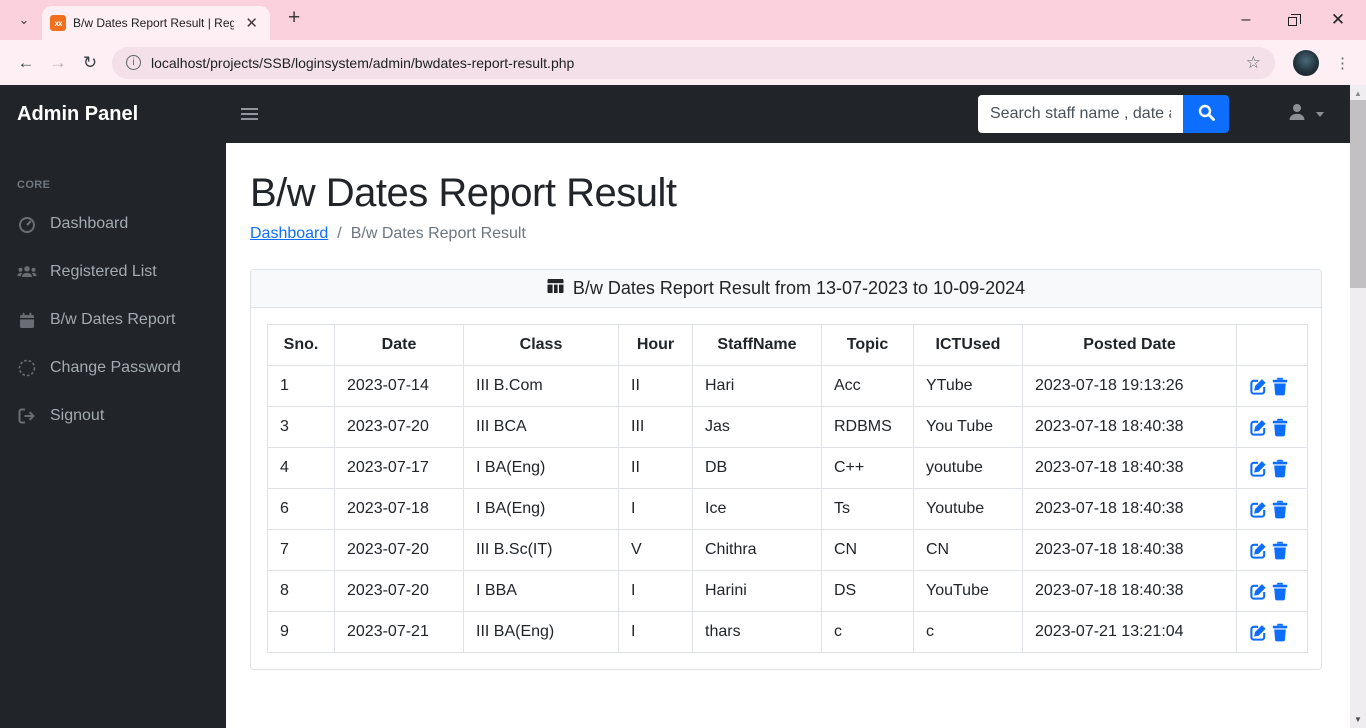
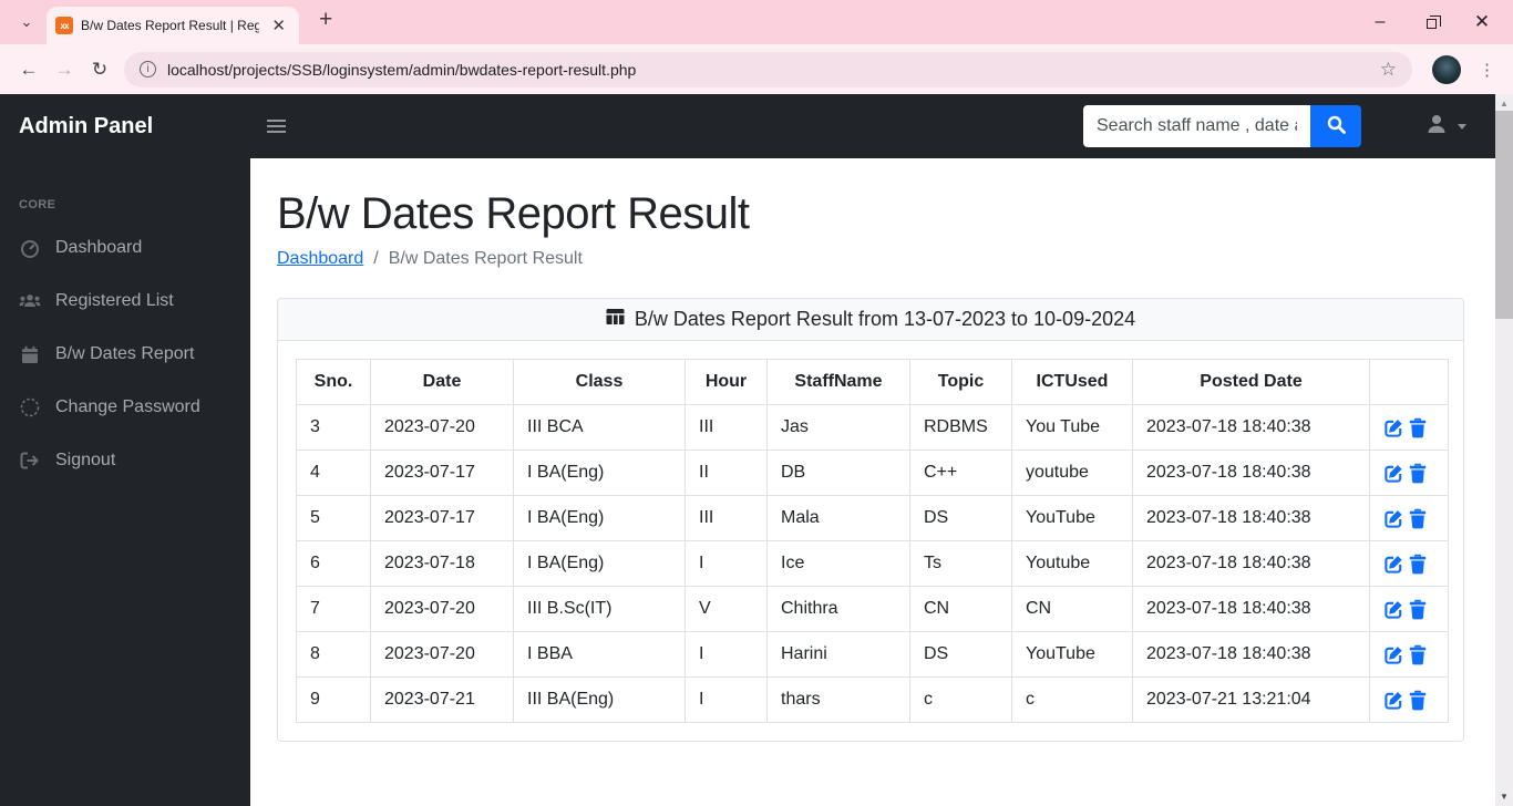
  ⌄
  xx
  B/w Dates Report Result | Reg
  ✕
  +
  –
  ✕
  ←
  →
  ↻
  i
  localhost/projects/SSB/loginsystem/admin/bwdates-report-result.php
  ☆
  ⋮
  Admin Panel
  Search staff name , date
  CORE
  Dashboard
  Registered List
  B/w Dates Report
  Change Password
  Signout
  B/w Dates Report Result
  Dashboard
  /
  B/w Dates Report Result
  B/w Dates Report Result from 13-07-2023 to 10-09-2024
  Sno.	Date	Class	Hour	StaffName	Topic	ICTUsed	Posted Date
- 1	2023-07-14	III B.Com	II	Hari	Acc	YTube	2023-07-18 19:13:26
  3	2023-07-20	III BCA	III	Jas	RDBMS	You Tube	2023-07-18 18:40:38
  4	2023-07-17	I BA(Eng)	II	DB	C++	youtube	2023-07-18 18:40:38
+ 5	2023-07-17	I BA(Eng)	III	Mala	DS	YouTube	2023-07-18 18:40:38
  6	2023-07-18	I BA(Eng)	I	Ice	Ts	Youtube	2023-07-18 18:40:38
  7	2023-07-20	III B.Sc(IT)	V	Chithra	CN	CN	2023-07-18 18:40:38
  8	2023-07-20	I BBA	I	Harini	DS	YouTube	2023-07-18 18:40:38
  9	2023-07-21	III BA(Eng)	I	thars	c	c	2023-07-21 13:21:04
  ▲
  ▼
